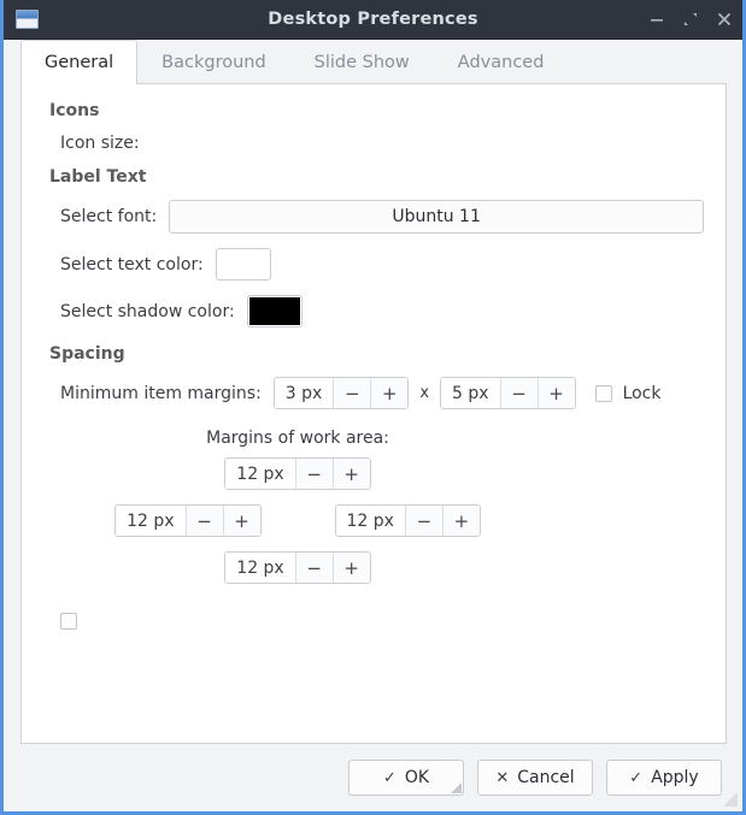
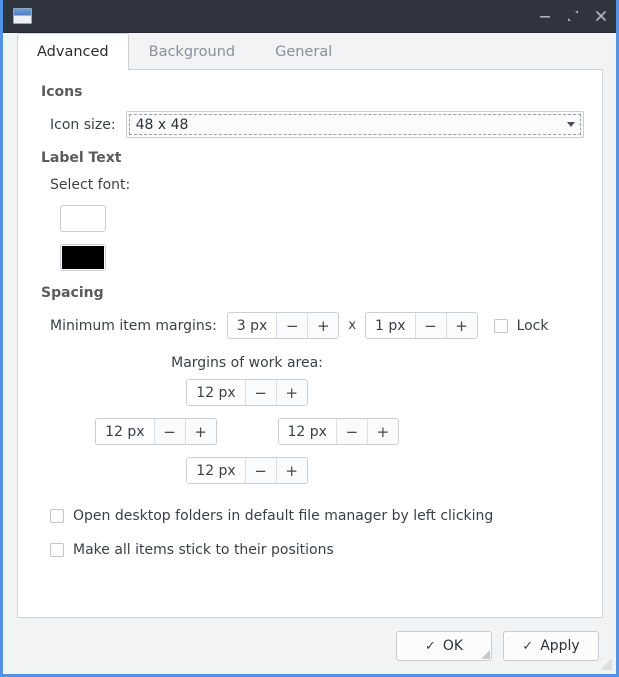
- Desktop Preferences
- General
+ Advanced
  Background
- Slide Show
- Advanced
+ General
  Icons
  Icon size:
+ 48 x 48
  Label Text
  Select font:
- Ubuntu 11
- Select text color:
- Select shadow color:
  Spacing
  Minimum item margins:
  3 px
  −
  +
  x
- 5 px
+ 1 px
  −
  +
  Lock
  Margins of work area:
  12 px
  −
  +
  12 px
  −
  +
  12 px
  −
  +
  12 px
  −
  +
+ Open desktop folders in default file manager by left clicking
+ Make all items stick to their positions
  ✓
  OK
- ✕
- Cancel
  ✓
  Apply
